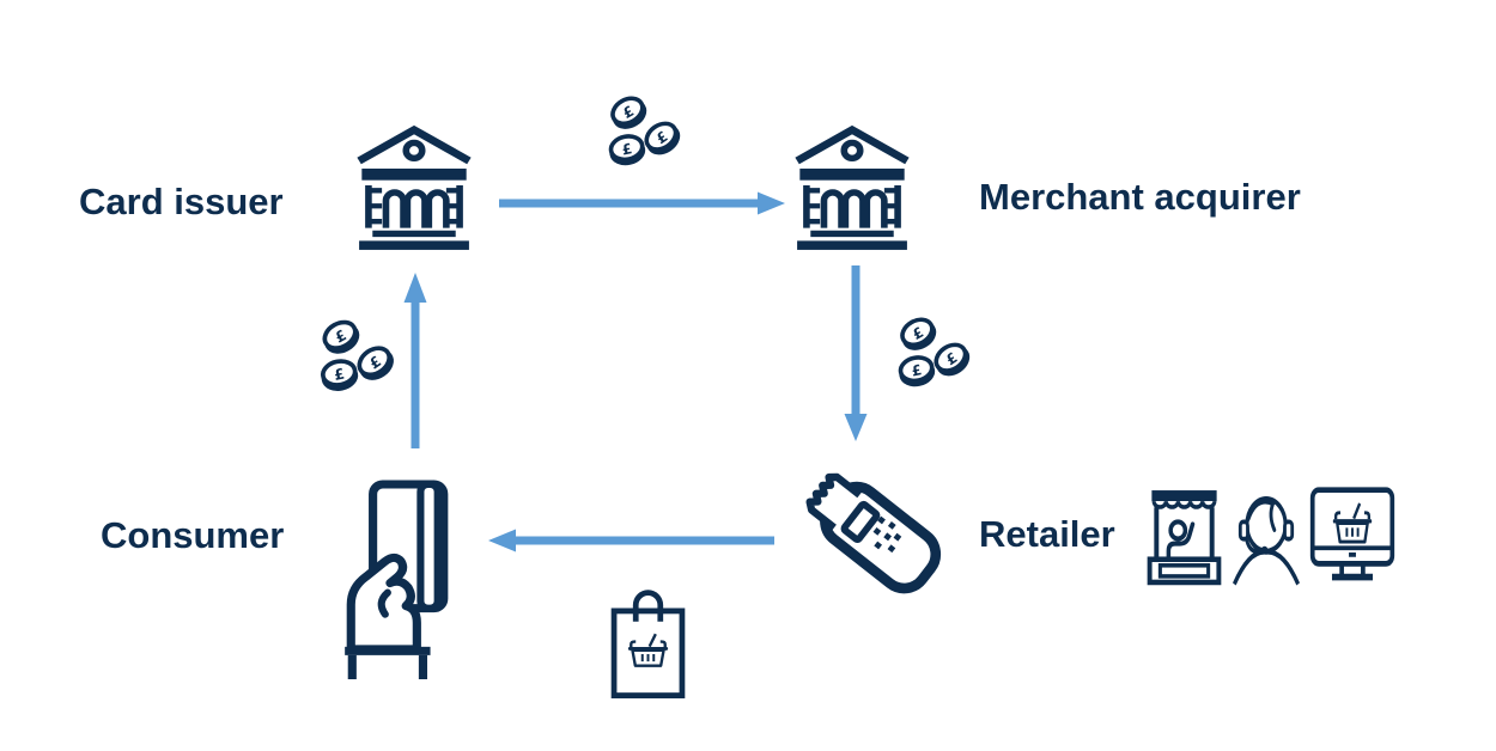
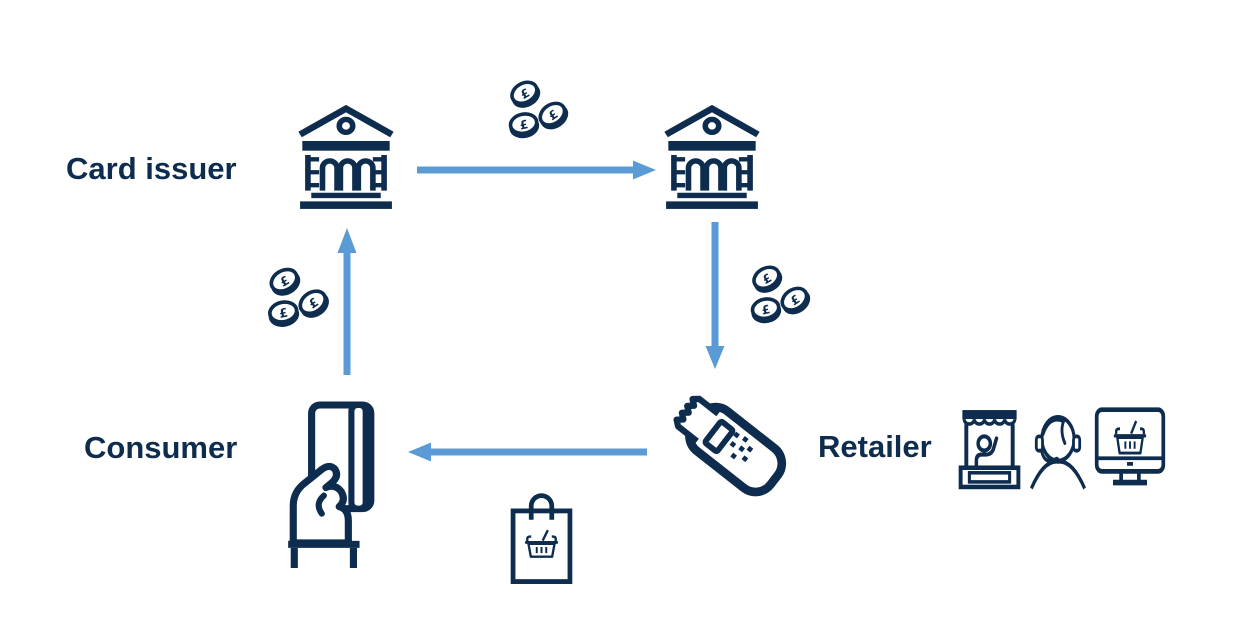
  Card issuer
- Merchant acquirer
  Retailer
  Consumer
